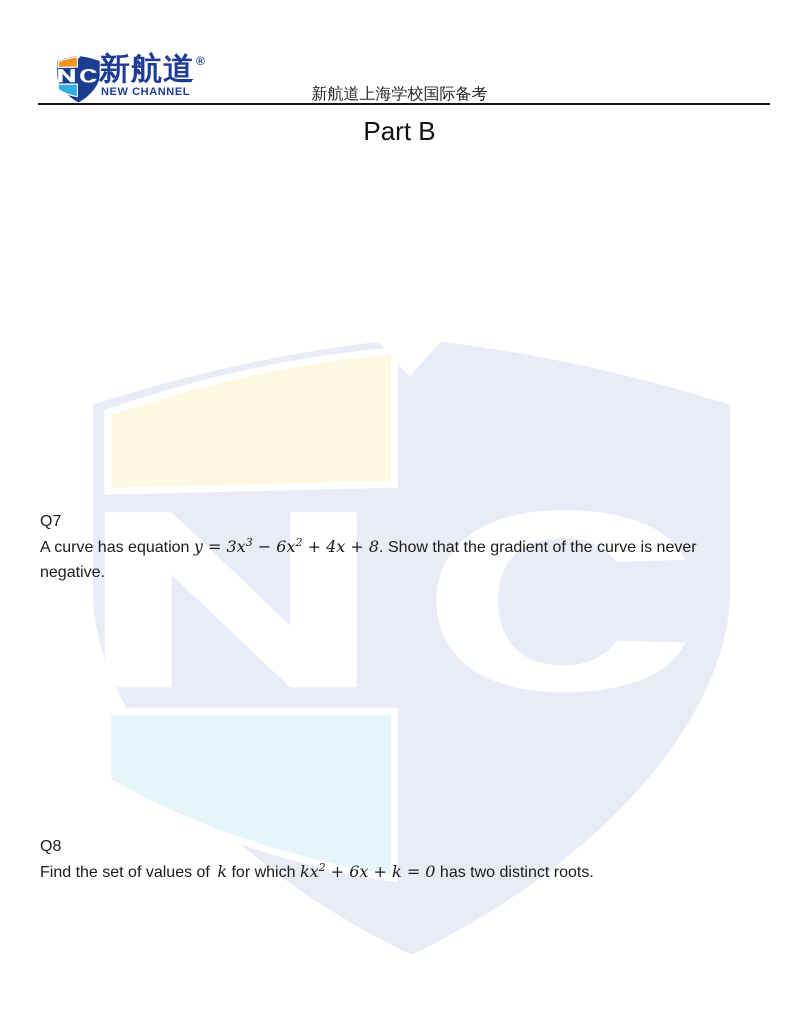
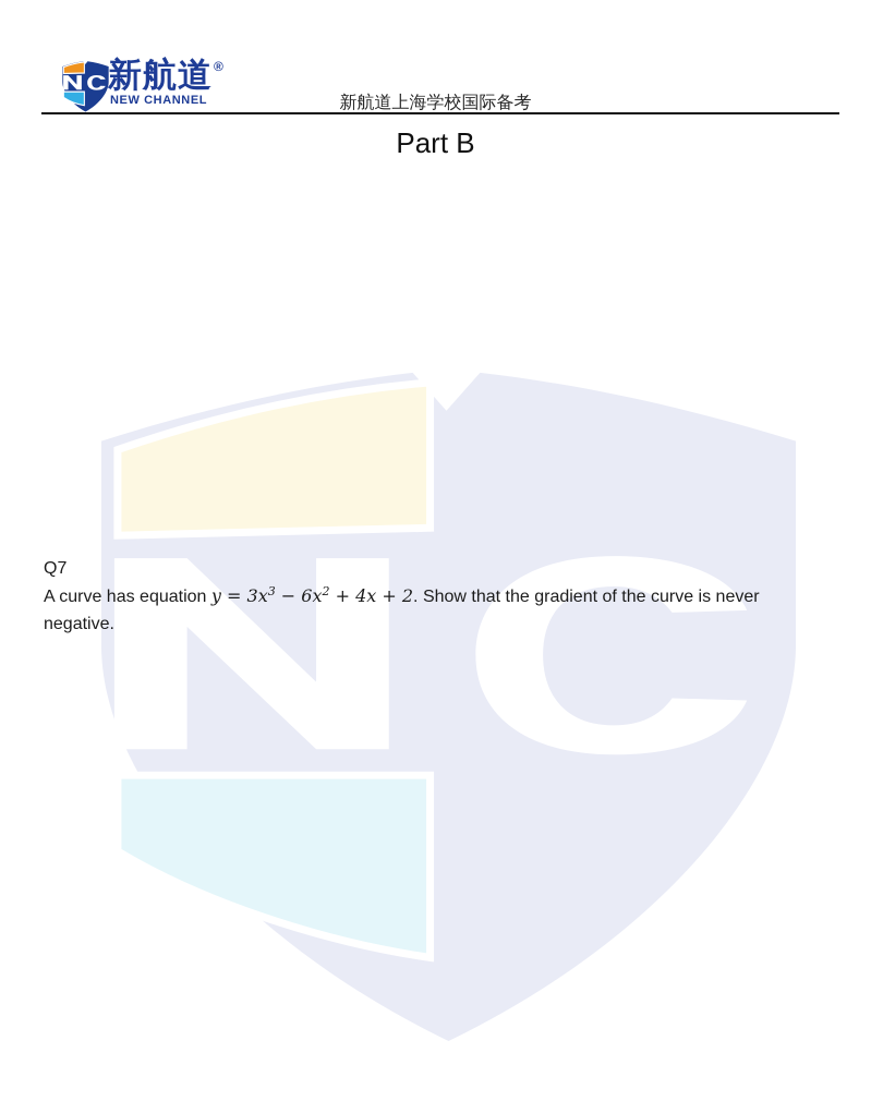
  新航道®
  NEW CHANNEL
  新航道上海学校国际备考
  Part B
  Q7
- A curve has equation y = 3x3 − 6x2 + 4x + 8. Show that the gradient of the curve is never
+ A curve has equation y = 3x3 − 6x2 + 4x + 2. Show that the gradient of the curve is never
  negative.
- Q8
- Find the set of values of k for which kx2 + 6x + k = 0 has two distinct roots.
